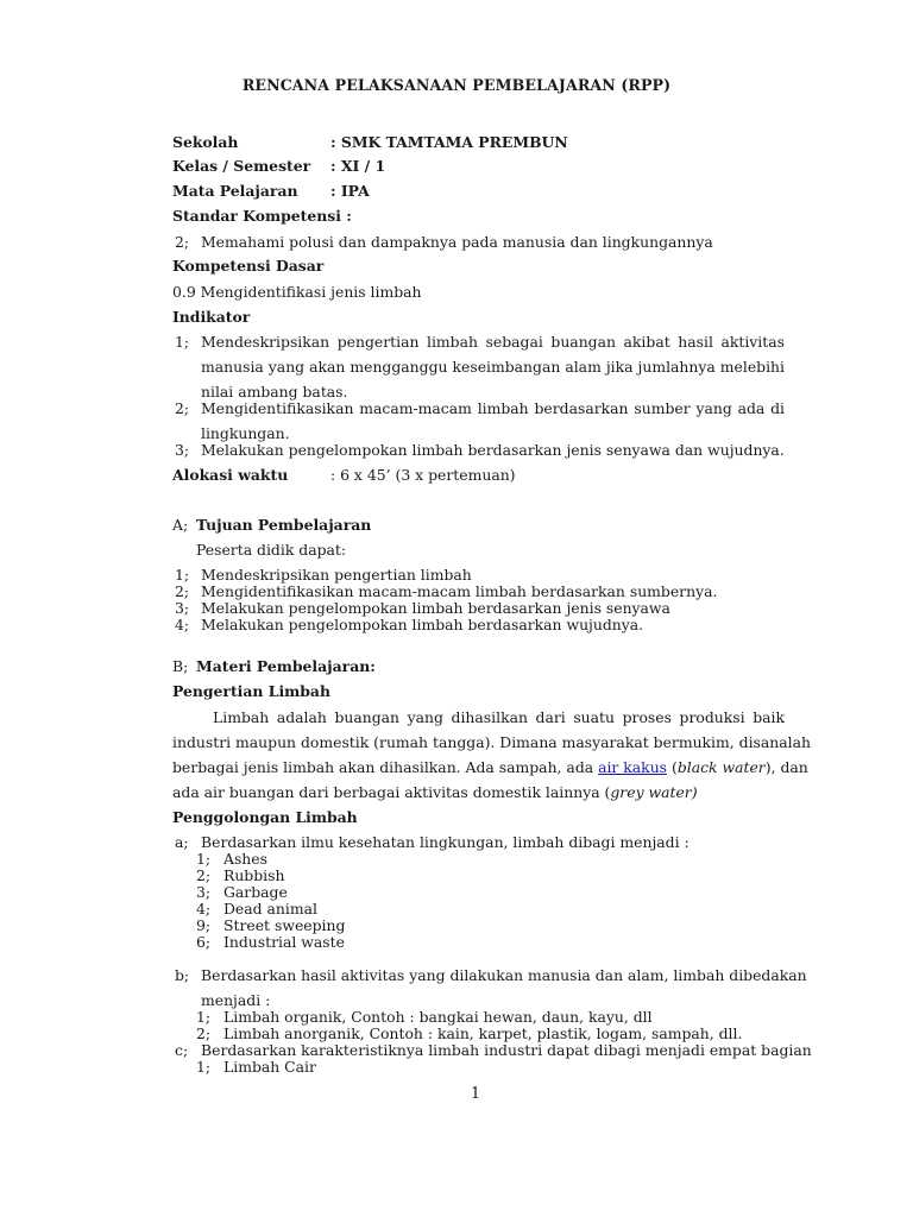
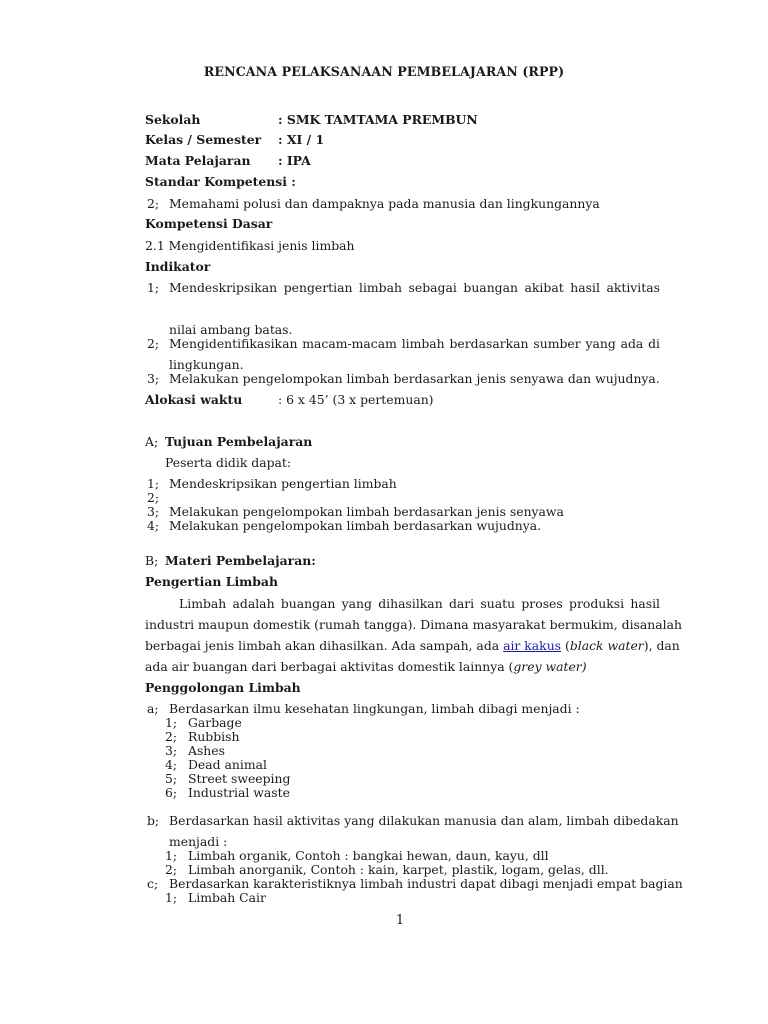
  RENCANA PELAKSANAAN PEMBELAJARAN (RPP)
  Sekolah
  : SMK TAMTAMA PREMBUN
  Kelas / Semester
  : XI / 1
  Mata Pelajaran
  : IPA
  Standar Kompetensi :
  2;
  Memahami polusi dan dampaknya pada manusia dan lingkungannya
  Kompetensi Dasar
- 0.9 Mengidentifikasi jenis limbah
+ 2.1 Mengidentifikasi jenis limbah
  Indikator
  1;
  Mendeskripsikan pengertian limbah sebagai buangan akibat hasil aktivitas
- manusia yang akan mengganggu keseimbangan alam jika jumlahnya melebihi
  nilai ambang batas.
  2;
  Mengidentifikasikan macam-macam limbah berdasarkan sumber yang ada di
  lingkungan.
  3;
  Melakukan pengelompokan limbah berdasarkan jenis senyawa dan wujudnya.
  Alokasi waktu
  : 6 x 45’ (3 x pertemuan)
  A;
  Tujuan Pembelajaran
  Peserta didik dapat:
  1;
  Mendeskripsikan pengertian limbah
  2;
- Mengidentifikasikan macam-macam limbah berdasarkan sumbernya.
  3;
  Melakukan pengelompokan limbah berdasarkan jenis senyawa
  4;
  Melakukan pengelompokan limbah berdasarkan wujudnya.
  B;
  Materi Pembelajaran:
  Pengertian Limbah
- Limbah adalah buangan yang dihasilkan dari suatu proses produksi baik
+ Limbah adalah buangan yang dihasilkan dari suatu proses produksi hasil
  industri maupun domestik (rumah tangga). Dimana masyarakat bermukim, disanalah
  berbagai jenis limbah akan dihasilkan. Ada sampah, ada air kakus (black water), dan
  ada air buangan dari berbagai aktivitas domestik lainnya (grey water)
  Penggolongan Limbah
  a;
  Berdasarkan ilmu kesehatan lingkungan, limbah dibagi menjadi :
  1;
- Ashes
+ Garbage
  2;
  Rubbish
  3;
- Garbage
+ Ashes
  4;
  Dead animal
- 9;
+ 5;
  Street sweeping
  6;
  Industrial waste
  b;
  Berdasarkan hasil aktivitas yang dilakukan manusia dan alam, limbah dibedakan
  menjadi :
  1;
  Limbah organik, Contoh : bangkai hewan, daun, kayu, dll
  2;
- Limbah anorganik, Contoh : kain, karpet, plastik, logam, sampah, dll.
+ Limbah anorganik, Contoh : kain, karpet, plastik, logam, gelas, dll.
  c;
  Berdasarkan karakteristiknya limbah industri dapat dibagi menjadi empat bagian
  1;
  Limbah Cair
  1
